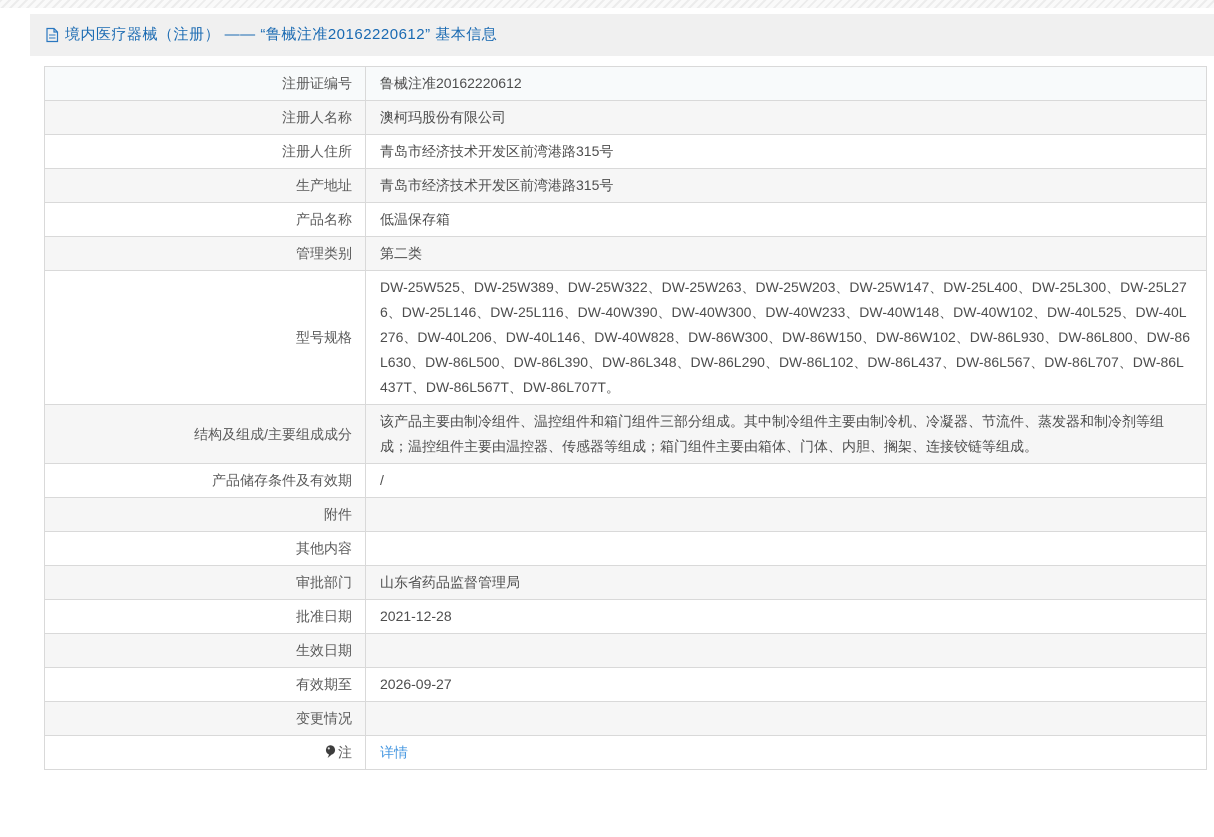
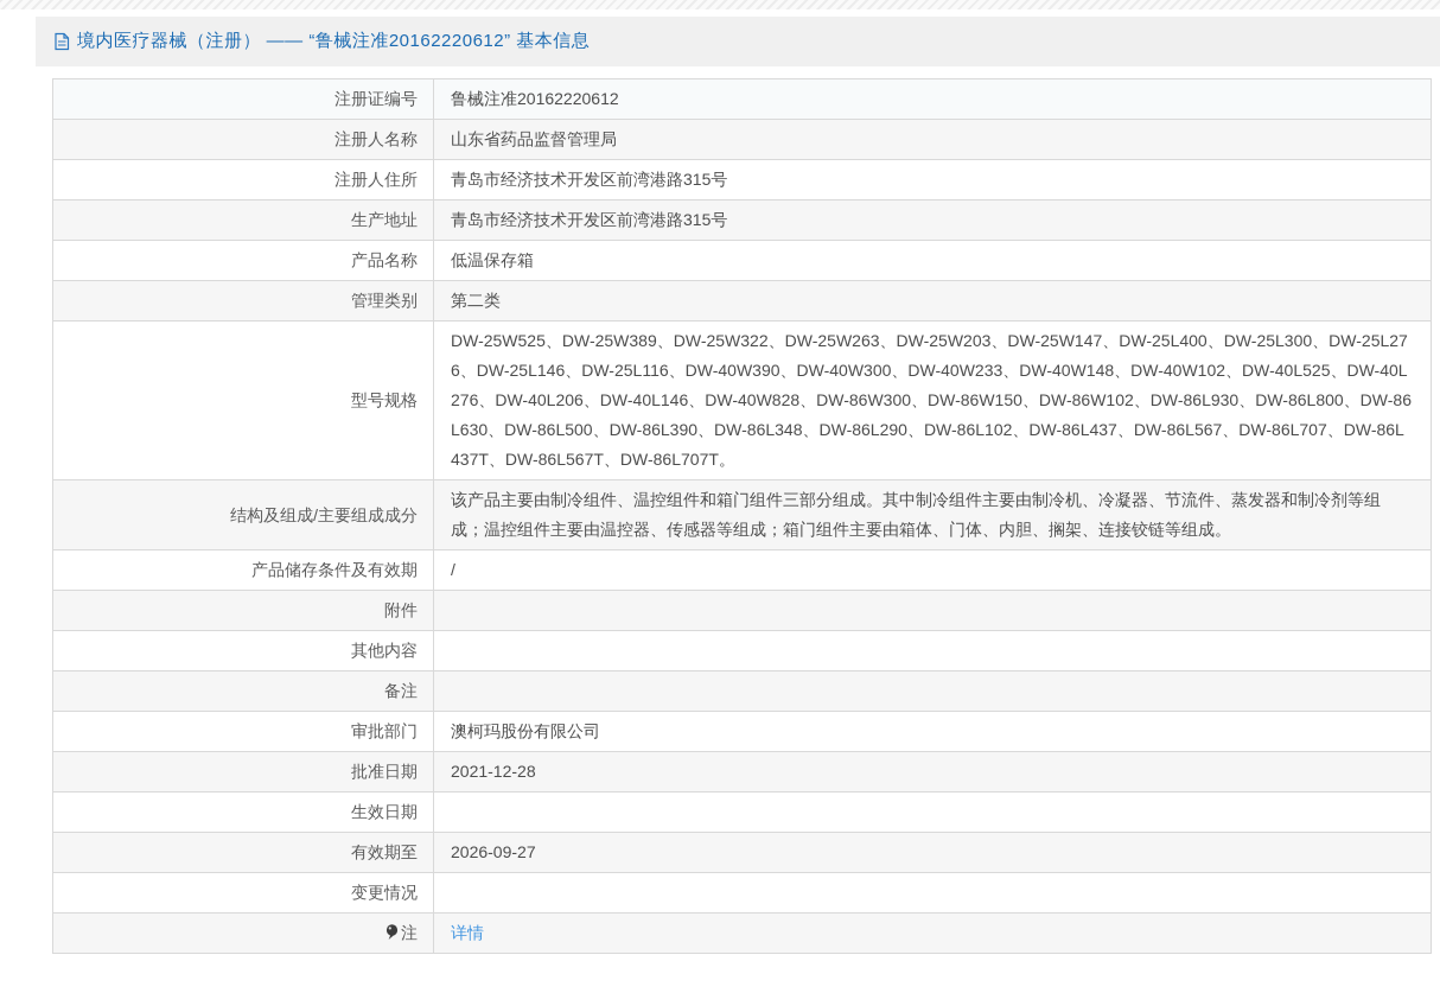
  境内医疗器械（注册） —— “鲁械注准20162220612” 基本信息
  注册证编号	鲁械注准20162220612
- 注册人名称	澳柯玛股份有限公司
+ 注册人名称	山东省药品监督管理局
  注册人住所	青岛市经济技术开发区前湾港路315号
  生产地址	青岛市经济技术开发区前湾港路315号
  产品名称	低温保存箱
  管理类别	第二类
  型号规格	DW-25W525、DW-25W389、DW-25W322、DW-25W263、DW-25W203、DW-25W147、DW-25L400、DW-25L300、DW-25L276、DW-25L146、DW-25L116、DW-40W390、DW-40W300、DW-40W233、DW-40W148、DW-40W102、DW-40L525、DW-40L276、DW-40L206、DW-40L146、DW-40W828、DW-86W300、DW-86W150、DW-86W102、DW-86L930、DW-86L800、DW-86L630、DW-86L500、DW-86L390、DW-86L348、DW-86L290、DW-86L102、DW-86L437、DW-86L567、DW-86L707、DW-86L437T、DW-86L567T、DW-86L707T。
  结构及组成/主要组成成分	该产品主要由制冷组件、温控组件和箱门组件三部分组成。其中制冷组件主要由制冷机、冷凝器、节流件、蒸发器和制冷剂等组成；温控组件主要由温控器、传感器等组成；箱门组件主要由箱体、门体、内胆、搁架、连接铰链等组成。
  产品储存条件及有效期	/
  附件
  其他内容
+ 备注
- 审批部门	山东省药品监督管理局
+ 审批部门	澳柯玛股份有限公司
  批准日期	2021-12-28
  生效日期
  有效期至	2026-09-27
  变更情况
  注	详情
